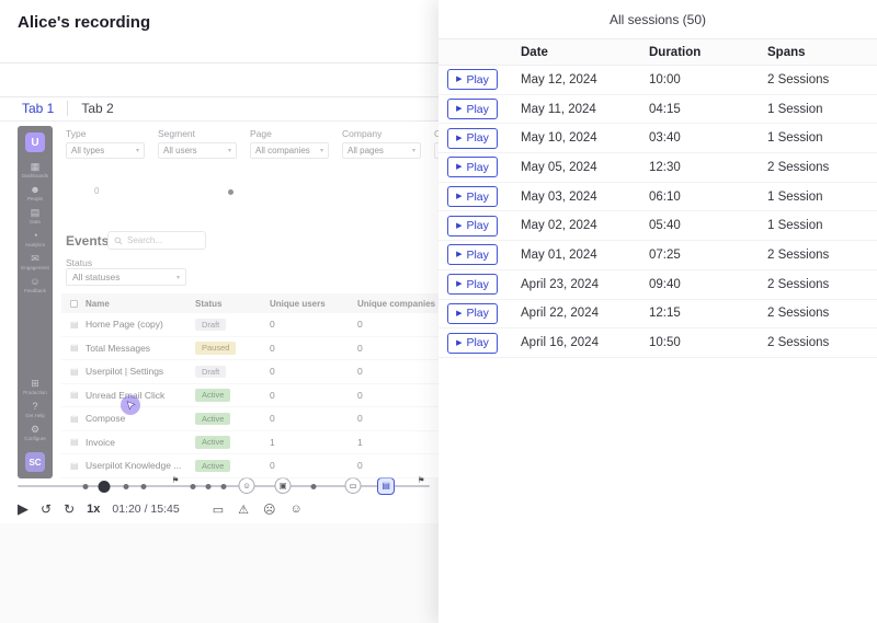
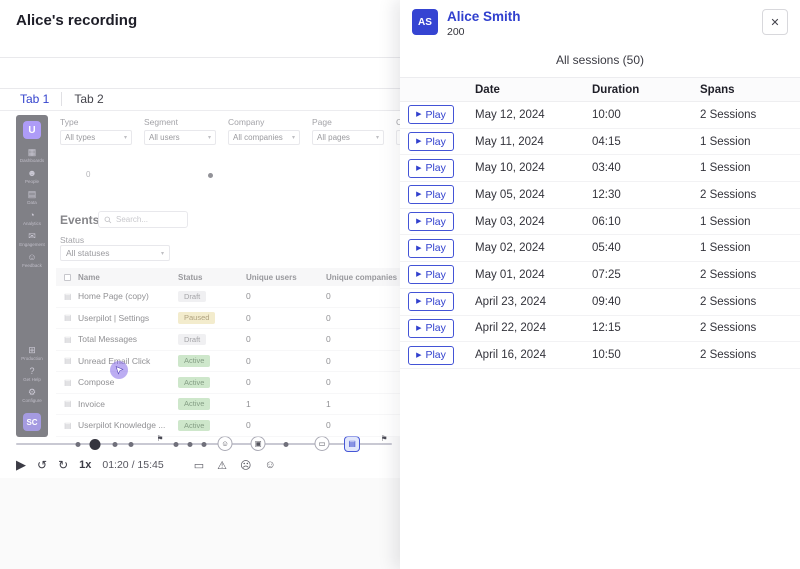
  Alice's recording
  Tab 1
  Tab 2
  U
  ▦
  ☻
  ▤
  ◔
  ✉
  ☺
  ⊞
  ?
  ⚙
  SC
  Type
  All types
  Segment
  All users
- Page
+ Company
  All companies
- Company
+ Page
  All pages
  0
  Events
  Search...
  Status
  All statuses
  Name
  Status
  Unique users
  Unique companies
  ▤
  Home Page (copy)
  Draft
  0
  0
  ▤
- Total Messages
+ Userpilot | Settings
  Paused
  0
  0
  ▤
- Userpilot | Settings
+ Total Messages
  Draft
  0
  0
  ▤
  Unread Email Click
  Active
  0
  0
  ▤
  Compose
  Active
  0
  0
  ▤
  Invoice
  Active
  1
  1
  ▤
  Userpilot Knowledge ...
  Active
  0
  0
  ⚑
  ☺
  ▣
  ▭
  ▤
  ⚑
  ▶
  ↺
  ↻
  1x
  01:20 / 15:45
  ▭
  ⚠
  ☹
  ☺
+ AS
+ Alice Smith
+ 200
+ ✕
  All sessions (50)
  Date
  Duration
  Spans
  Play
  May 12, 2024
  10:00
  2 Sessions
  Play
  May 11, 2024
  04:15
  1 Session
  Play
  May 10, 2024
  03:40
  1 Session
  Play
  May 05, 2024
  12:30
  2 Sessions
  Play
  May 03, 2024
  06:10
  1 Session
  Play
  May 02, 2024
  05:40
  1 Session
  Play
  May 01, 2024
  07:25
  2 Sessions
  Play
  April 23, 2024
  09:40
  2 Sessions
  Play
  April 22, 2024
  12:15
  2 Sessions
  Play
  April 16, 2024
  10:50
  2 Sessions
